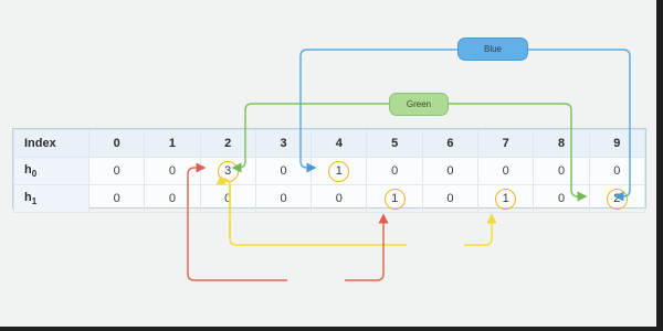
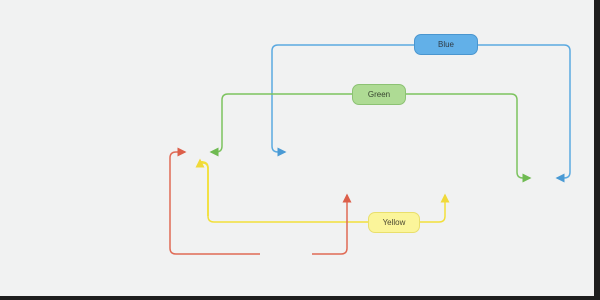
- Index	0	1	2	3	4	5	6	7	8	9
- h0	0	0	3	0	1	0	0	0	0	0
- h1	0	0	0	0	0	1	0	1	0	2
  Blue
  Green
+ Yellow
